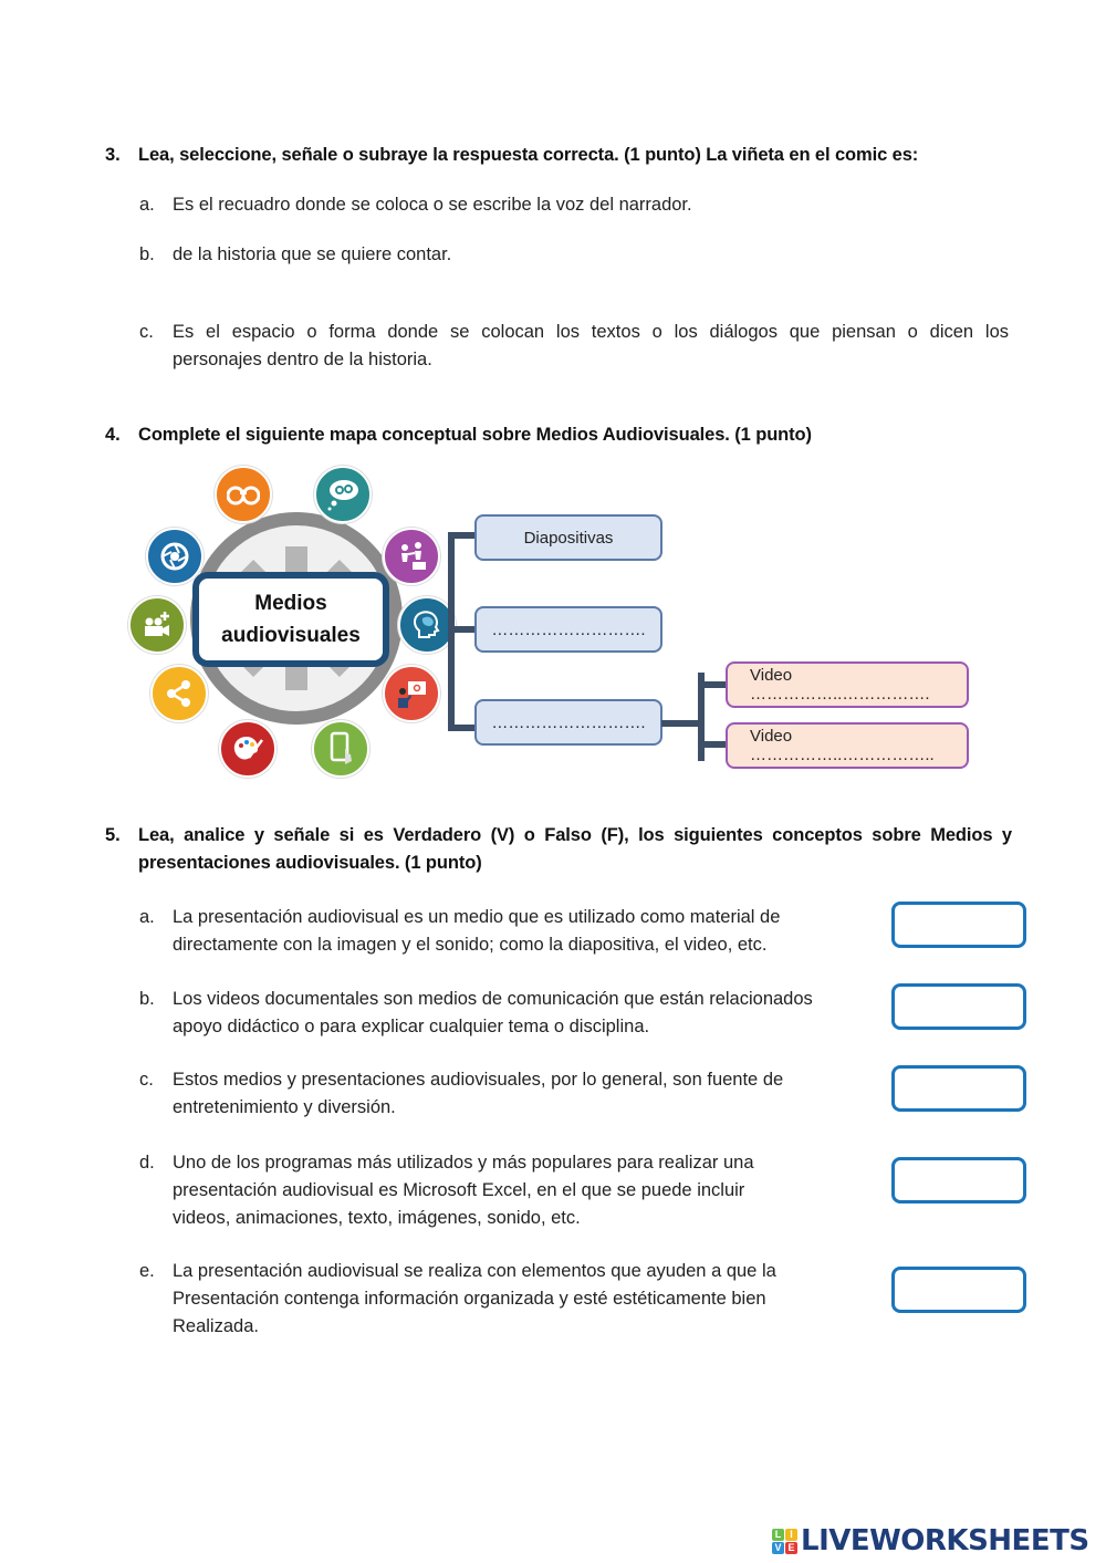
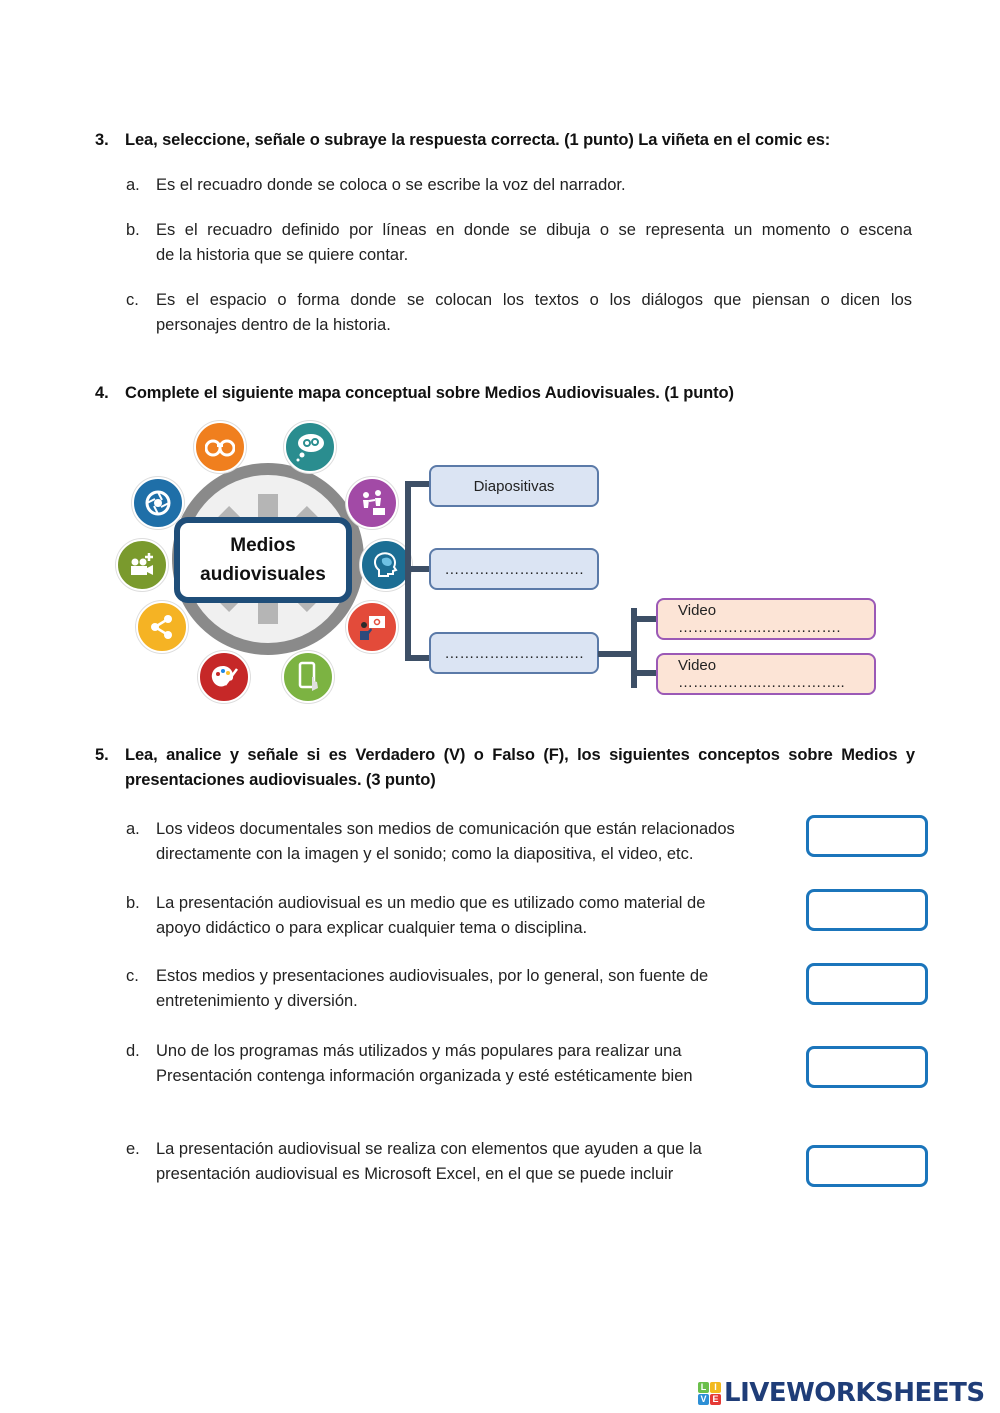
  3. Lea, seleccione, señale o subraye la respuesta correcta. (1 punto) La viñeta en el comic es:
  a.
  Es el recuadro donde se coloca o se escribe la voz del narrador.
  b.
+ Es el recuadro definido por líneas en donde se dibuja o se representa un momento o escena
  de la historia que se quiere contar.
  c.
  Es el espacio o forma donde se colocan los textos o los diálogos que piensan o dicen los
  personajes dentro de la historia.
  4. Complete el siguiente mapa conceptual sobre Medios Audiovisuales. (1 punto)
  Medios
  audiovisuales
  Diapositivas
  ……………………….
  ……………………….
  Video ……………..…………….
  Video ……………..……………..
  5.
  Lea, analice y señale si es Verdadero (V) o Falso (F), los siguientes conceptos sobre Medios y
- presentaciones audiovisuales. (1 punto)
+ presentaciones audiovisuales. (3 punto)
  a.
- La presentación audiovisual es un medio que es utilizado como material de
+ Los videos documentales son medios de comunicación que están relacionados
  directamente con la imagen y el sonido; como la diapositiva, el video, etc.
  b.
- Los videos documentales son medios de comunicación que están relacionados
+ La presentación audiovisual es un medio que es utilizado como material de
  apoyo didáctico o para explicar cualquier tema o disciplina.
  c.
  Estos medios y presentaciones audiovisuales, por lo general, son fuente de
  entretenimiento y diversión.
  d.
  Uno de los programas más utilizados y más populares para realizar una
- presentación audiovisual es Microsoft Excel, en el que se puede incluir
+ Presentación contenga información organizada y esté estéticamente bien
- videos, animaciones, texto, imágenes, sonido, etc.
  e.
  La presentación audiovisual se realiza con elementos que ayuden a que la
- Presentación contenga información organizada y esté estéticamente bien
+ presentación audiovisual es Microsoft Excel, en el que se puede incluir
- Realizada.
  L
  I
  V
  E
  LIVEWORKSHEETS
